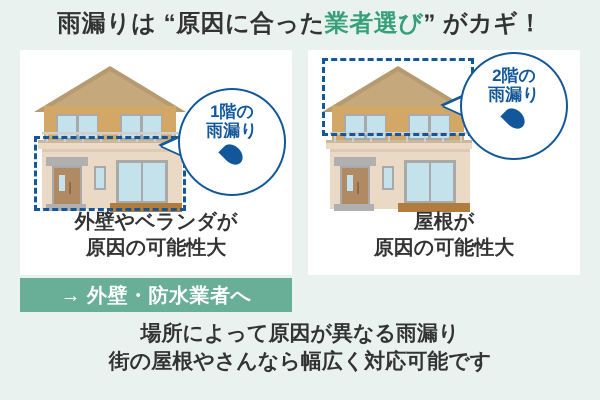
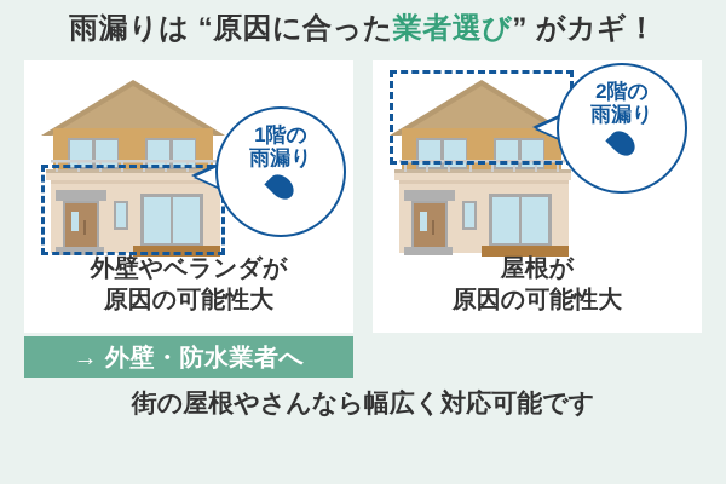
  雨漏りは “原因に合った業者選び” がカギ！
  1階の
  雨漏り
  外壁やベランダが
  原因の可能性大
  → 外壁・防水業者へ
  2階の
  雨漏り
  屋根が
  原因の可能性大
- 場所によって原因が異なる雨漏り
  街の屋根やさんなら幅広く対応可能です
